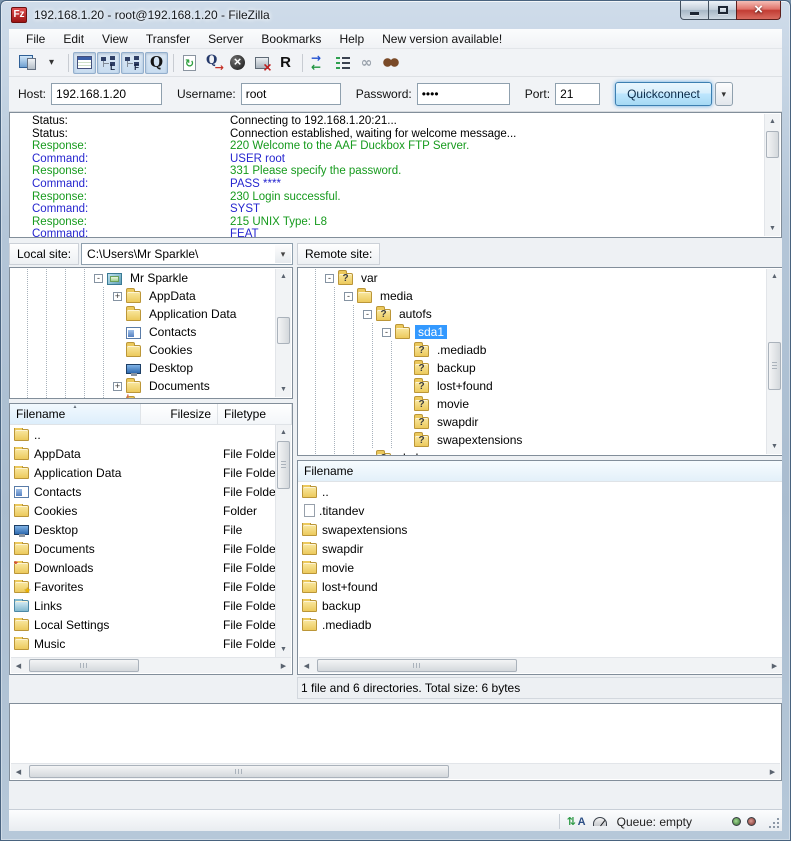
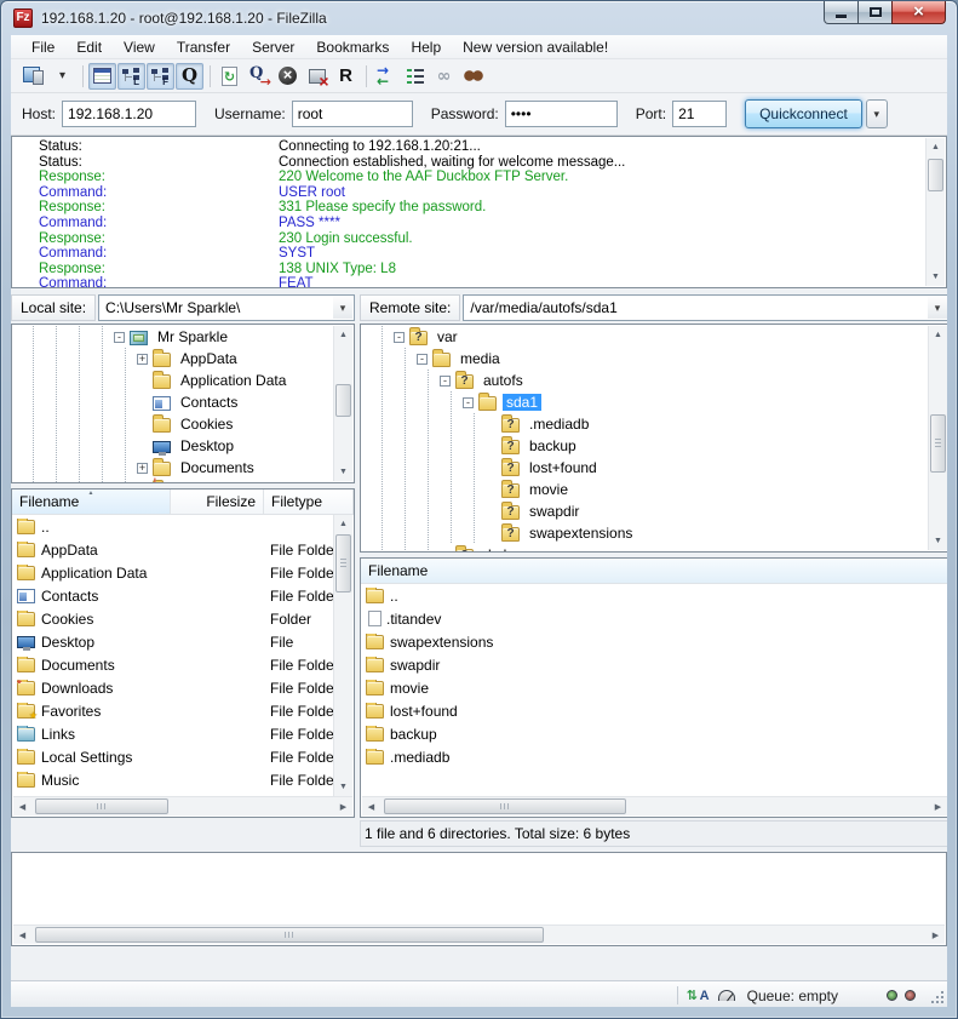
  192.168.1.20 - root@192.168.1.20 - FileZilla
  File
  Edit
  View
  Transfer
  Server
  Bookmarks
  Help
  New version available!
  L
  F
  Q
  Q
  R
  Host:
  192.168.1.20
  Username:
  root
  Password:
  ••••
  Port:
  21
  Quickconnect
  Status:
  Connecting to 192.168.1.20:21...
  Status:
  Connection established, waiting for welcome message...
  Response:
  220 Welcome to the AAF Duckbox FTP Server.
  Command:
  USER root
  Response:
  331 Please specify the password.
  Command:
  PASS ****
  Response:
  230 Login successful.
  Command:
  SYST
  Response:
- 215 UNIX Type: L8
+ 138 UNIX Type: L8
  Command:
  FEAT
  Local site:
  C:\Users\Mr Sparkle\
  Remote site:
+ /var/media/autofs/sda1
  -
  Mr Sparkle
  +
  AppData
  Application Data
  Contacts
  Cookies
  Desktop
  +
  Documents
  -
  var
  -
  media
  -
  autofs
  -
  sda1
  .mediadb
  backup
  lost+found
  movie
  swapdir
  swapextensions
  Filename
  Filesize
  Filetype
  ..
  AppData
  File Folde
  Application Data
  File Folde
  Contacts
  File Folde
  Cookies
  Folder
  Desktop
  File
  Documents
  File Folde
  Downloads
  File Folde
  Favorites
  File Folde
  Links
  File Folde
  Local Settings
  File Folde
  Music
  File Folde
  Filename
  ..
  .titandev
  swapextensions
  swapdir
  movie
  lost+found
  backup
  .mediadb
  1 file and 6 directories. Total size: 6 bytes
  Queue: empty
